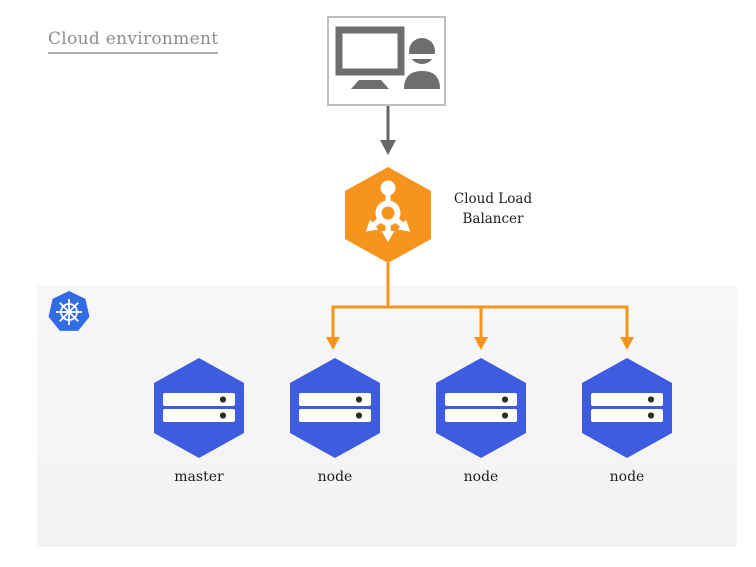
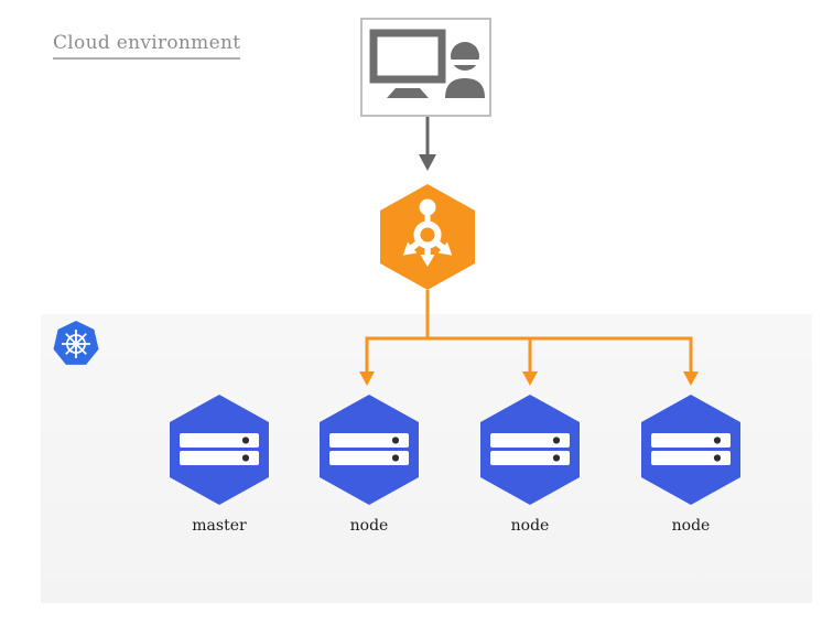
- Cloud Load Balancer
  master
  node
  node
  node
  Cloud environment
